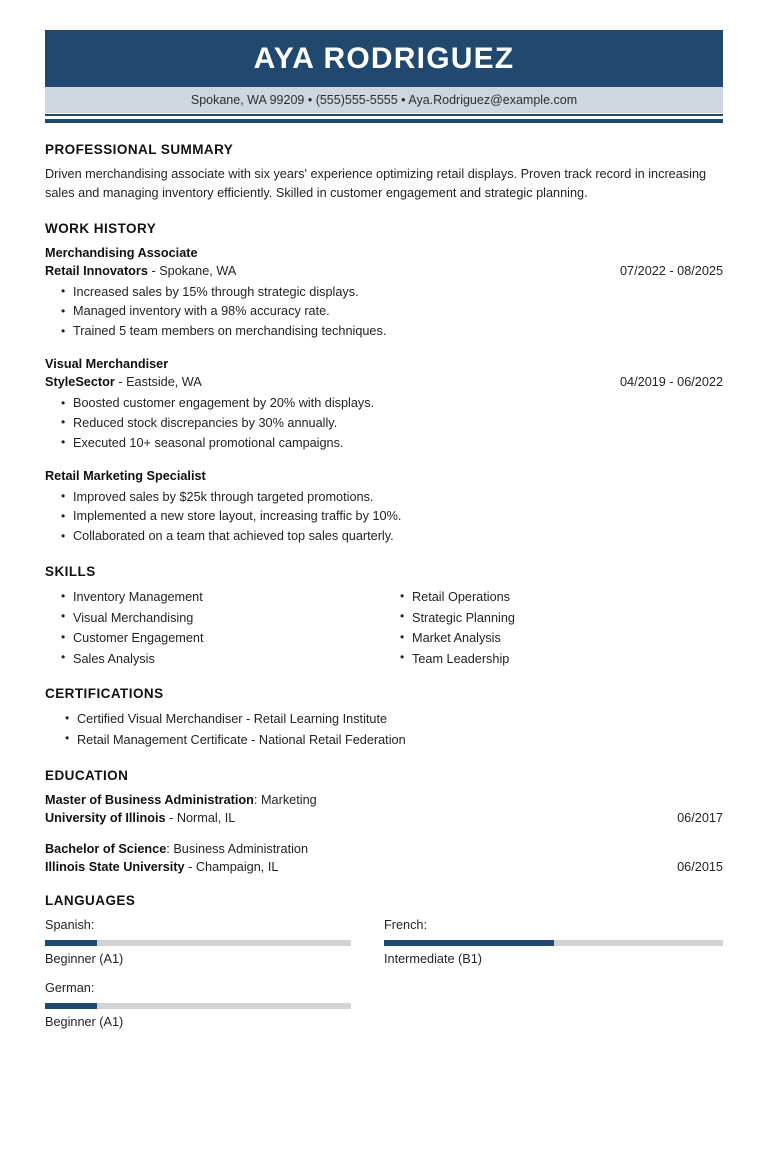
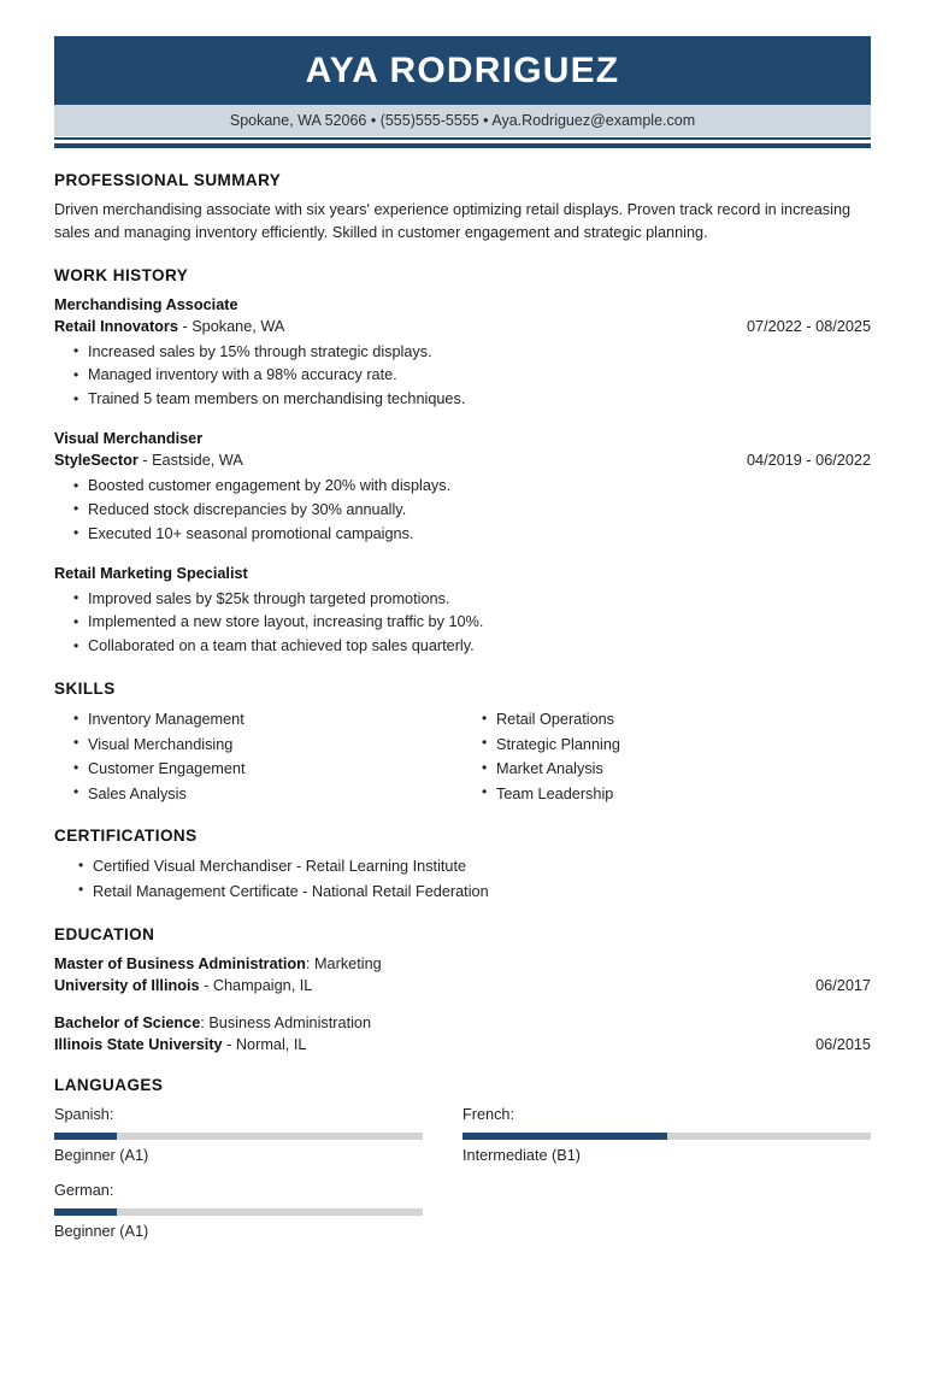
  AYA RODRIGUEZ
- Spokane, WA 99209 • (555)555-5555 • Aya.Rodriguez@example.com
+ Spokane, WA 52066 • (555)555-5555 • Aya.Rodriguez@example.com
  PROFESSIONAL SUMMARY
  Driven merchandising associate with six years' experience optimizing retail displays. Proven track record in increasing sales and managing inventory efficiently. Skilled in customer engagement and strategic planning.
  WORK HISTORY
  Merchandising Associate
  Retail Innovators - Spokane, WA
  07/2022 - 08/2025
  Increased sales by 15% through strategic displays.
  Managed inventory with a 98% accuracy rate.
  Trained 5 team members on merchandising techniques.
  Visual Merchandiser
  StyleSector - Eastside, WA
  04/2019 - 06/2022
  Boosted customer engagement by 20% with displays.
  Reduced stock discrepancies by 30% annually.
  Executed 10+ seasonal promotional campaigns.
  Retail Marketing Specialist
  Improved sales by $25k through targeted promotions.
  Implemented a new store layout, increasing traffic by 10%.
  Collaborated on a team that achieved top sales quarterly.
  SKILLS
  Inventory Management
  Visual Merchandising
  Customer Engagement
  Sales Analysis
  Retail Operations
  Strategic Planning
  Market Analysis
  Team Leadership
  CERTIFICATIONS
  Certified Visual Merchandiser - Retail Learning Institute
  Retail Management Certificate - National Retail Federation
  EDUCATION
  Master of Business Administration: Marketing
- University of Illinois - Normal, IL
+ University of Illinois - Champaign, IL
  06/2017
  Bachelor of Science: Business Administration
- Illinois State University - Champaign, IL
+ Illinois State University - Normal, IL
  06/2015
  LANGUAGES
  Spanish:
  Beginner (A1)
  French:
  Intermediate (B1)
  German:
  Beginner (A1)
